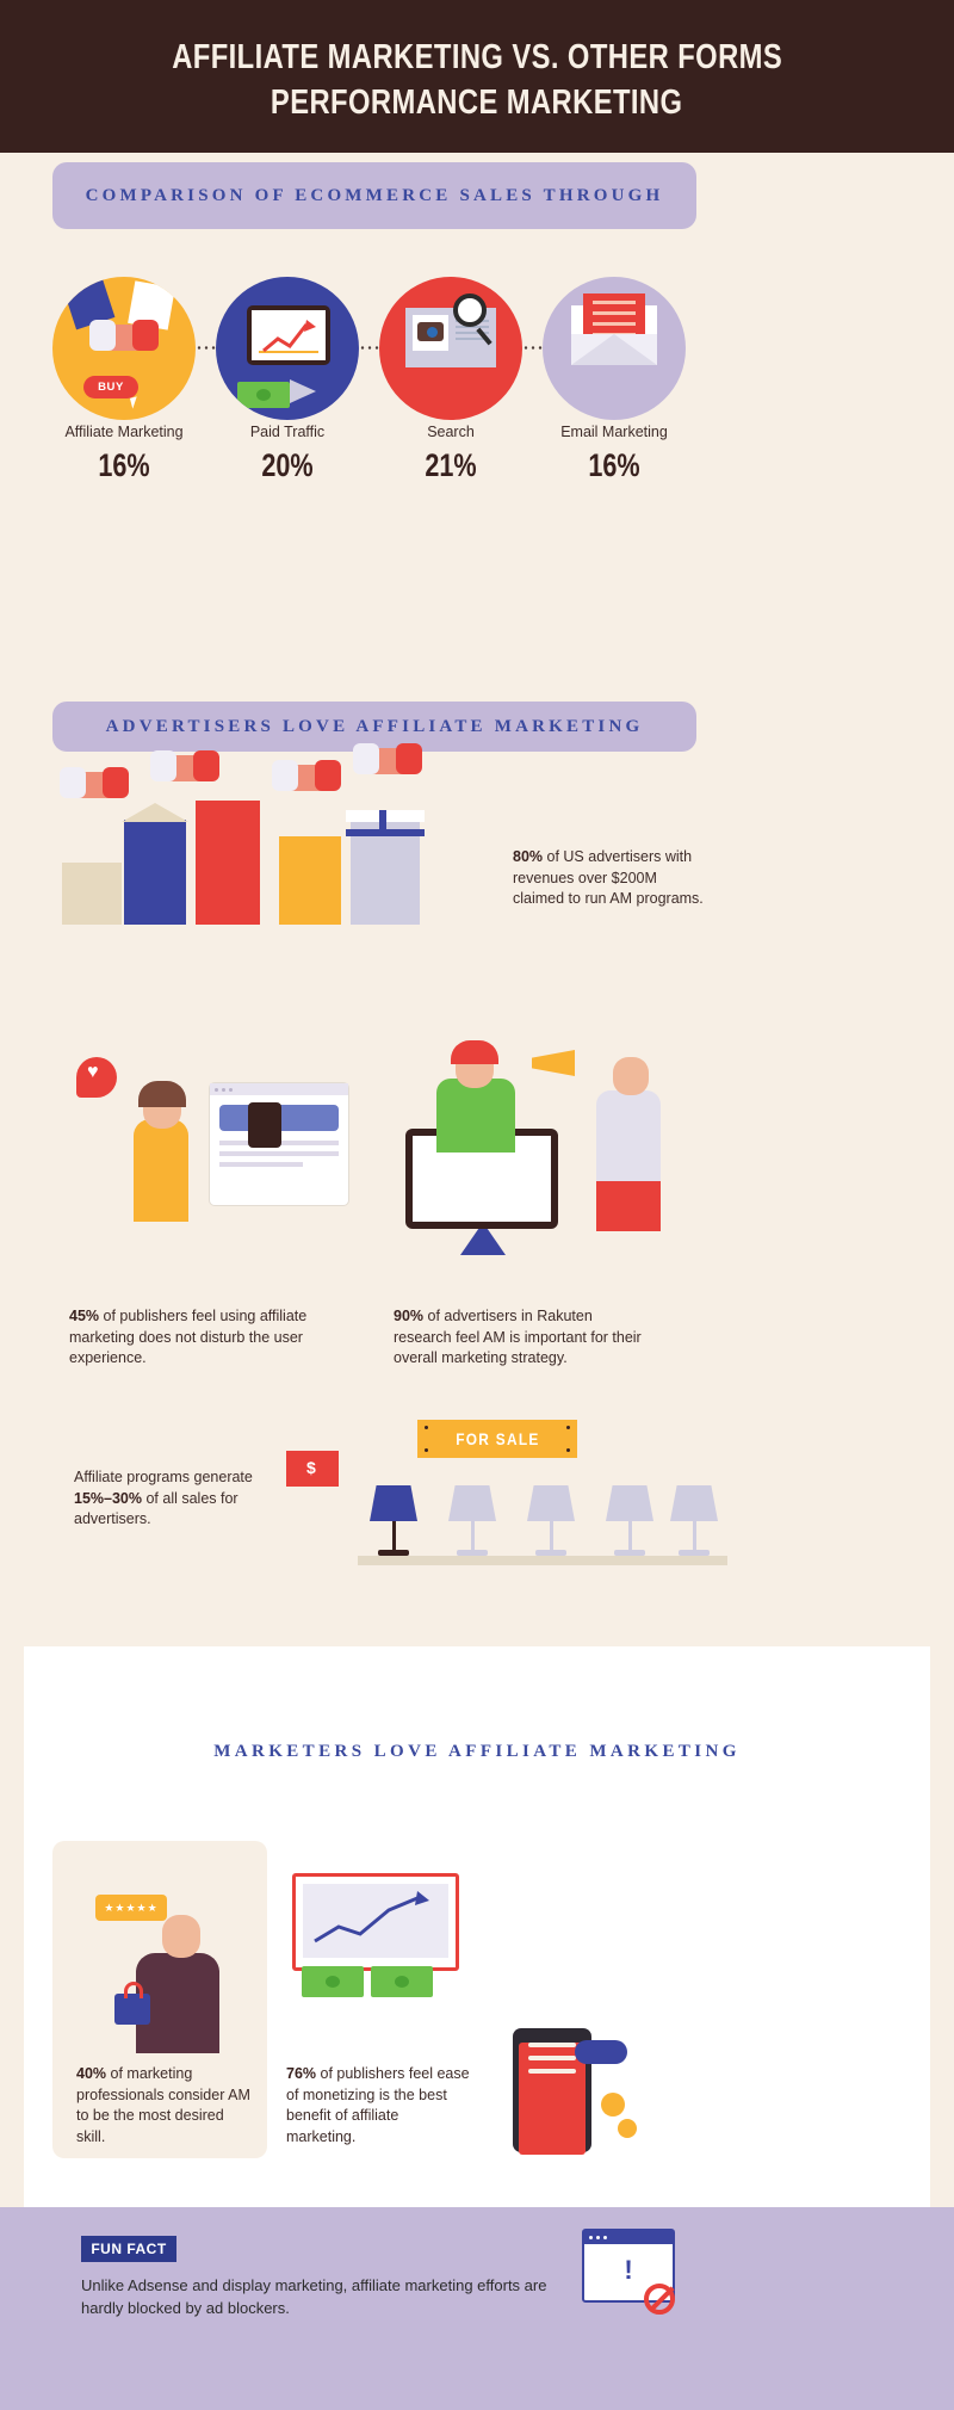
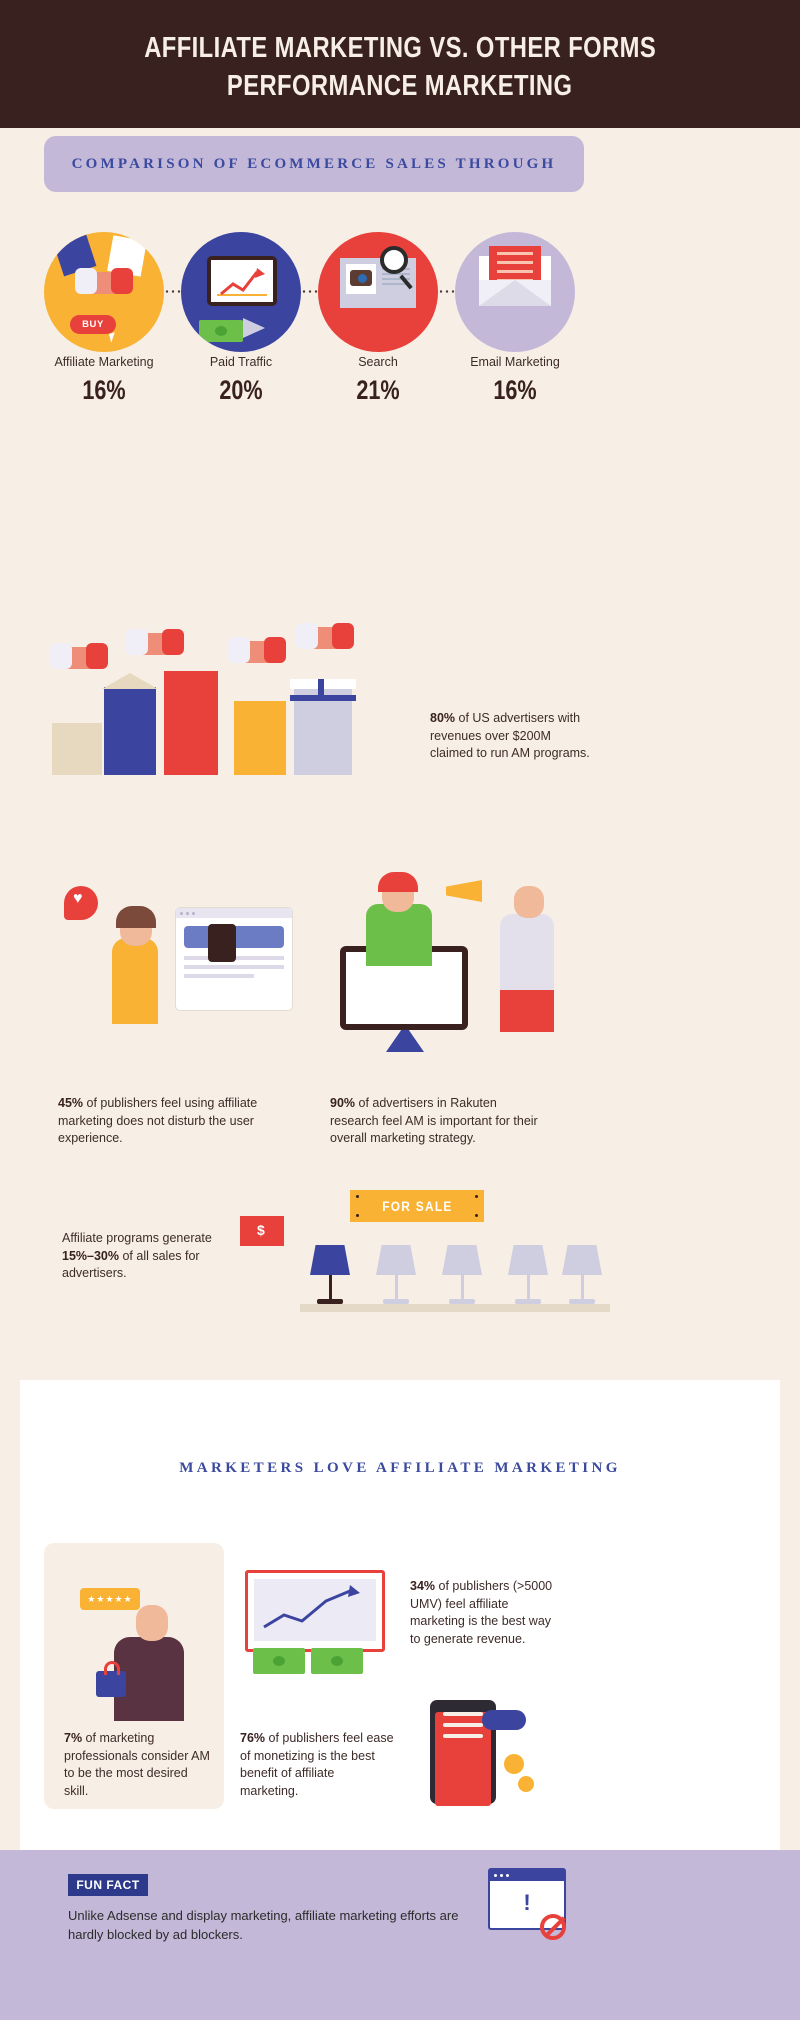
  AFFILIATE MARKETING VS. OTHER FORMS
  PERFORMANCE MARKETING
  COMPARISON OF ECOMMERCE SALES THROUGH
  BUY
  Affiliate Marketing
  16%
  Paid Traffic
  20%
  Search
  21%
  Email Marketing
  16%
- ADVERTISERS LOVE AFFILIATE MARKETING
  80% of US advertisers with revenues over $200M claimed to run AM programs.
  45% of publishers feel using affiliate marketing does not disturb the user experience.
  90% of advertisers in Rakuten research feel AM is important for their overall marketing strategy.
  FOR SALE
  Affiliate programs generate 15%–30% of all sales for advertisers.
  MARKETERS LOVE AFFILIATE MARKETING
  ★★★★★
- 40% of marketing professionals consider AM to be the most desired skill.
+ 7% of marketing professionals consider AM to be the most desired skill.
+ 34% of publishers (>5000 UMV) feel affiliate marketing is the best way to generate revenue.
  76% of publishers feel ease of monetizing is the best benefit of affiliate marketing.
  FUN FACT
  Unlike Adsense and display marketing, affiliate marketing efforts are hardly blocked by ad blockers.
  !
